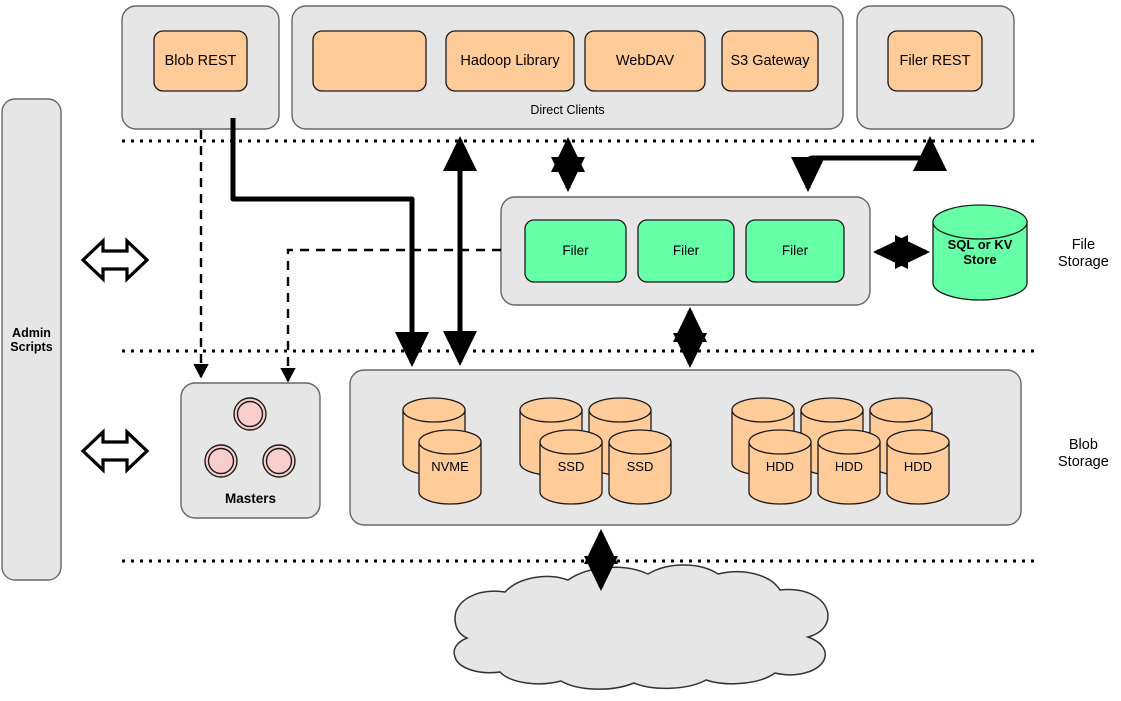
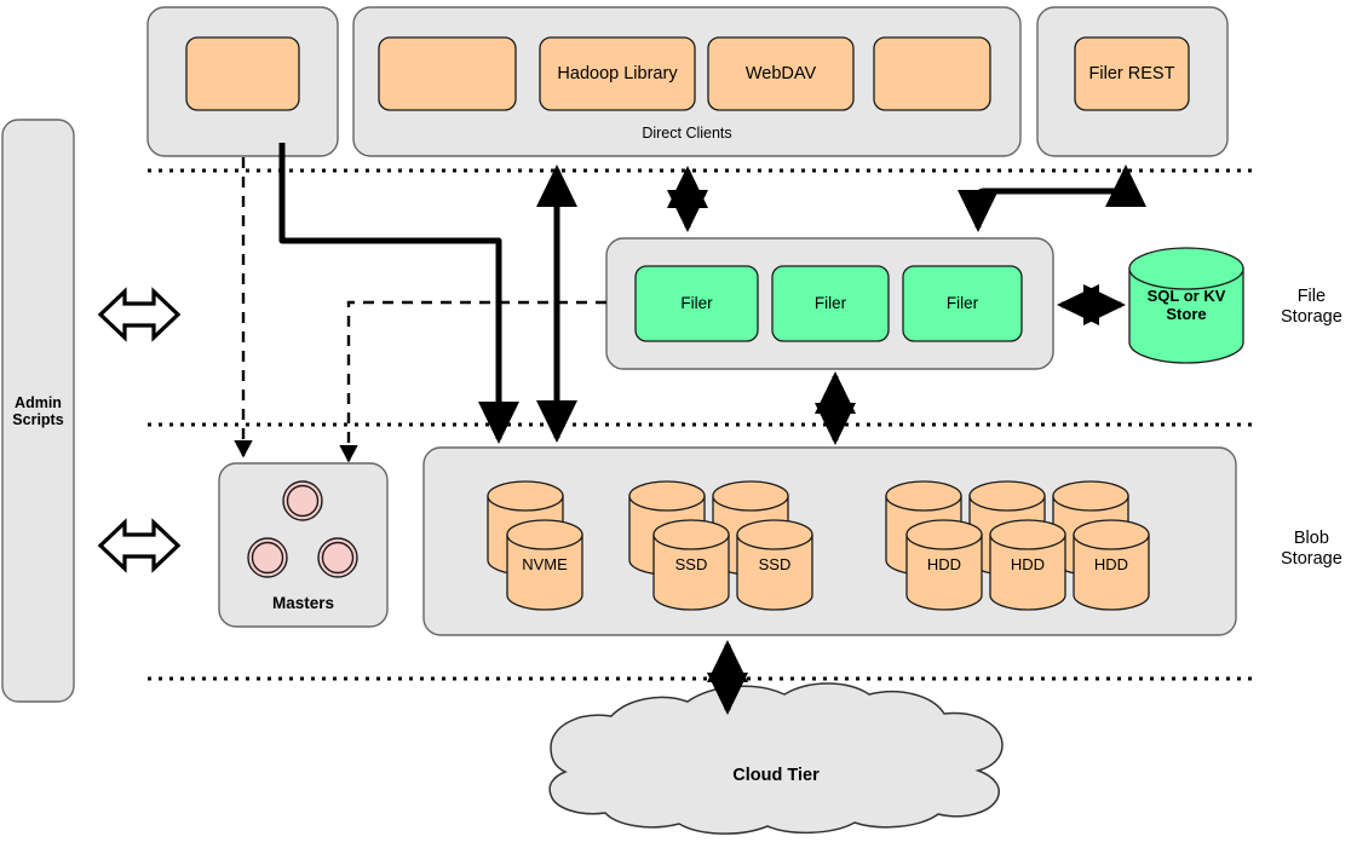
  Admin
  Scripts
- Blob REST
  Hadoop Library
  WebDAV
- S3 Gateway
  Filer REST
  Direct Clients
  Filer
  Filer
  Filer
  SQL or KV
  Store
  File
  Storage
  Blob
  Storage
  Masters
  NVME
  SSD
  SSD
  HDD
  HDD
  HDD
+ Cloud Tier
